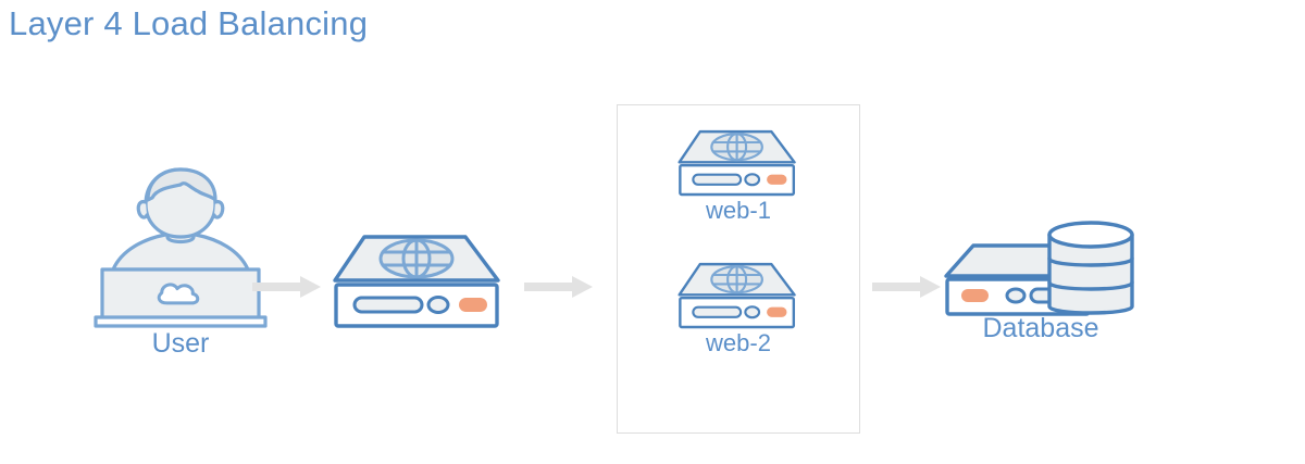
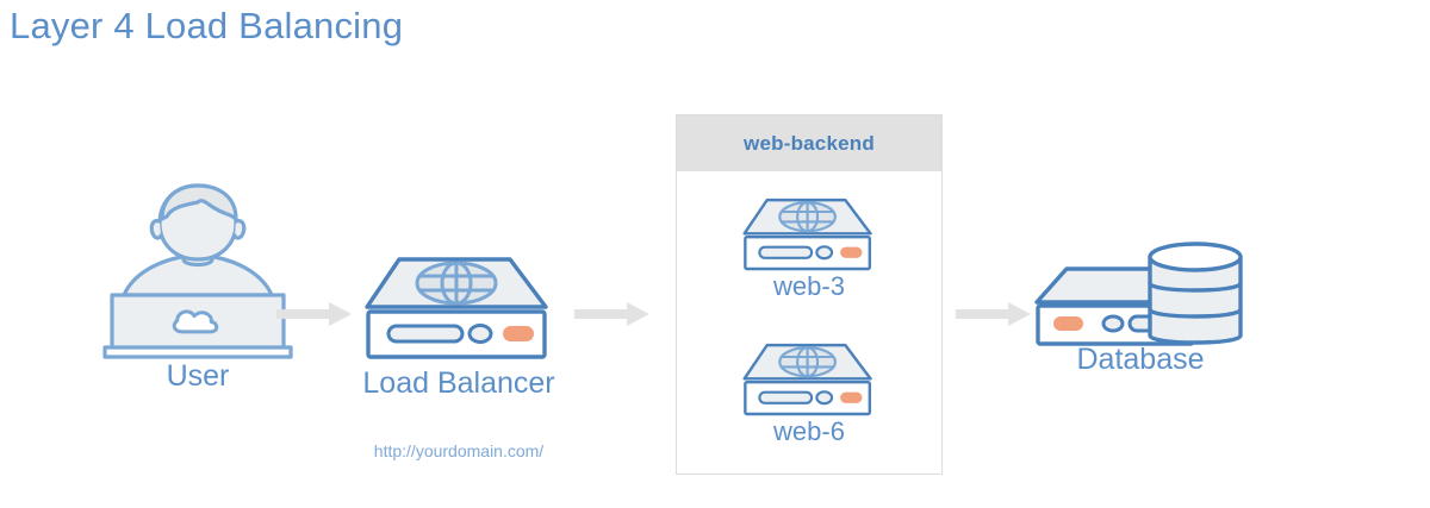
  Layer 4 Load Balancing
  User
+ Load Balancer
+ http://yourdomain.com/
+ web-backend
- web-1
+ web-3
- web-2
+ web-6
  Database
